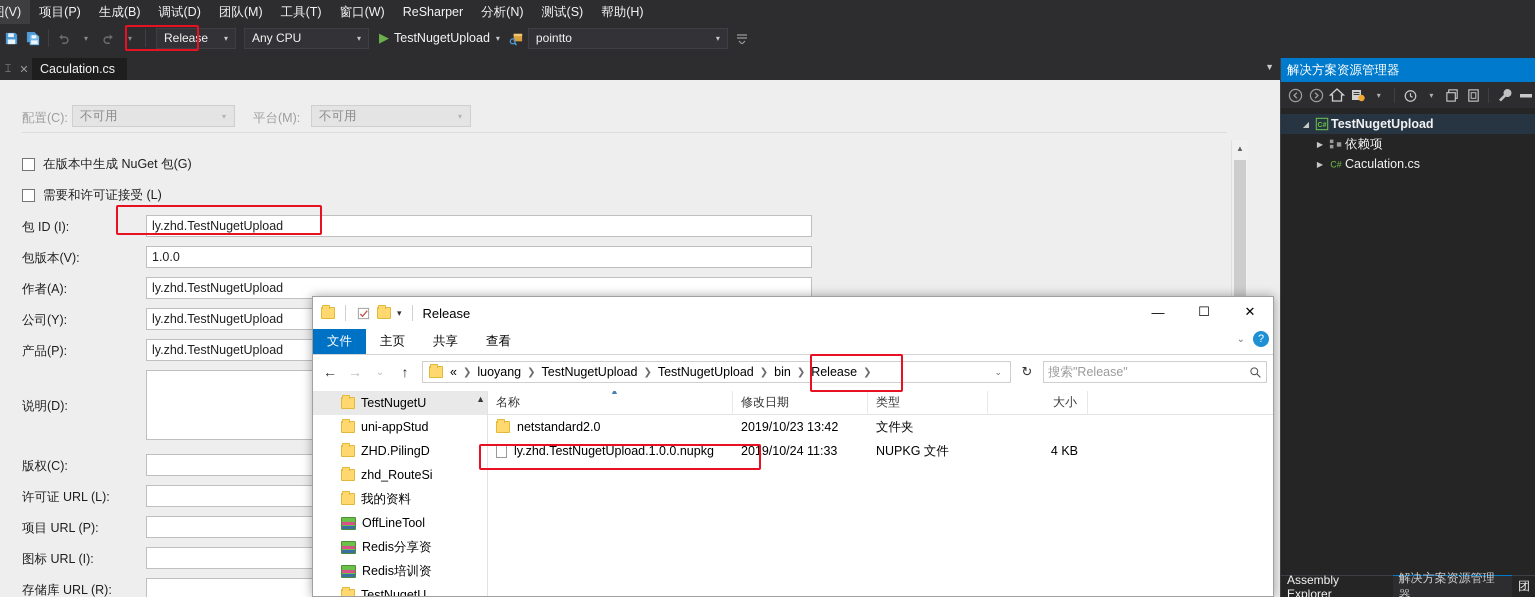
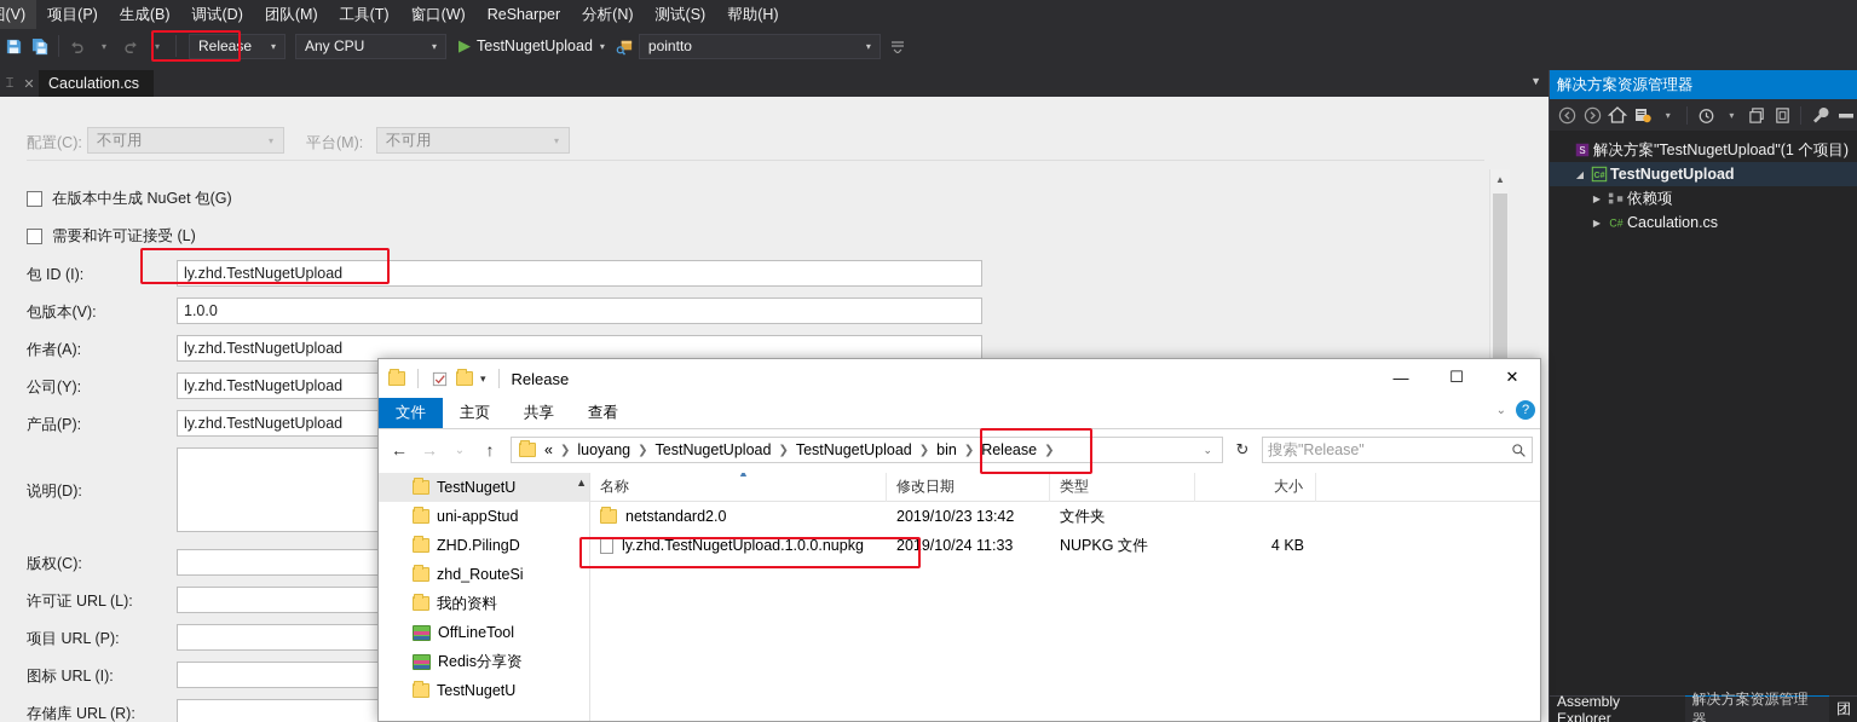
  (V)
  项目(P)
  生成(B)
  调试(D)
  团队(M)
  工具(T)
  窗口(W)
  ReSharper
  分析(N)
  测试(S)
  帮助(H)
  ▾
  ▾
  Release
  ▾
  Any CPU
  ▾
  ▶
  TestNugetUpload
  ▾
  pointto
  ▾
  ⌶
  ✕
  Caculation.cs
  ▼
  配置(C):
  不可用
  ▾
  平台(M):
  不可用
  ▾
  在版本中生成 NuGet 包(G)
  需要和许可证接受 (L)
  包 ID (I):
  ly.zhd.TestNugetUpload
  包版本(V):
  1.0.0
  作者(A):
  ly.zhd.TestNugetUpload
  公司(Y):
  ly.zhd.TestNugetUpload
  产品(P):
  ly.zhd.TestNugetUpload
  说明(D):
  版权(C):
  许可证 URL (L):
  项目 URL (P):
  图标 URL (I):
  存储库 URL (R):
  ▲
  解决方案资源管理器
  ▾
  ▾
+ S
+ 解决方案"TestNugetUpload"(1 个项目)
  ◢
  TestNugetUpload
  ▶
  依赖项
  ▶
  C#
  Caculation.cs
  Assembly Explorer
  解决方案资源管理器
  团
  ▾
  Release
  —
  ☐
  ✕
  文件
  主页
  共享
  查看
  ⌄
  ?
  ←
  →
  ⌄
  ↑
  «
  ❯
  luoyang
  ❯
  TestNugetUpload
  ❯
  TestNugetUpload
  ❯
  bin
  ❯
  Release
  ❯
  ⌄
  ↻
  搜索"Release"
  ▲
  TestNugetU
  uni-appStud
  ZHD.PilingD
  zhd_RouteSi
  我的资料
  OffLineTool
  Redis分享资
- Redis培训资
  TestNugetU
  名称
  ▲
  修改日期
  类型
  大小
  netstandard2.0
  2019/10/23 13:42
  文件夹
  ly.zhd.TestNugetUpload.1.0.0.nupkg
  2019/10/24 11:33
  NUPKG 文件
  4 KB
